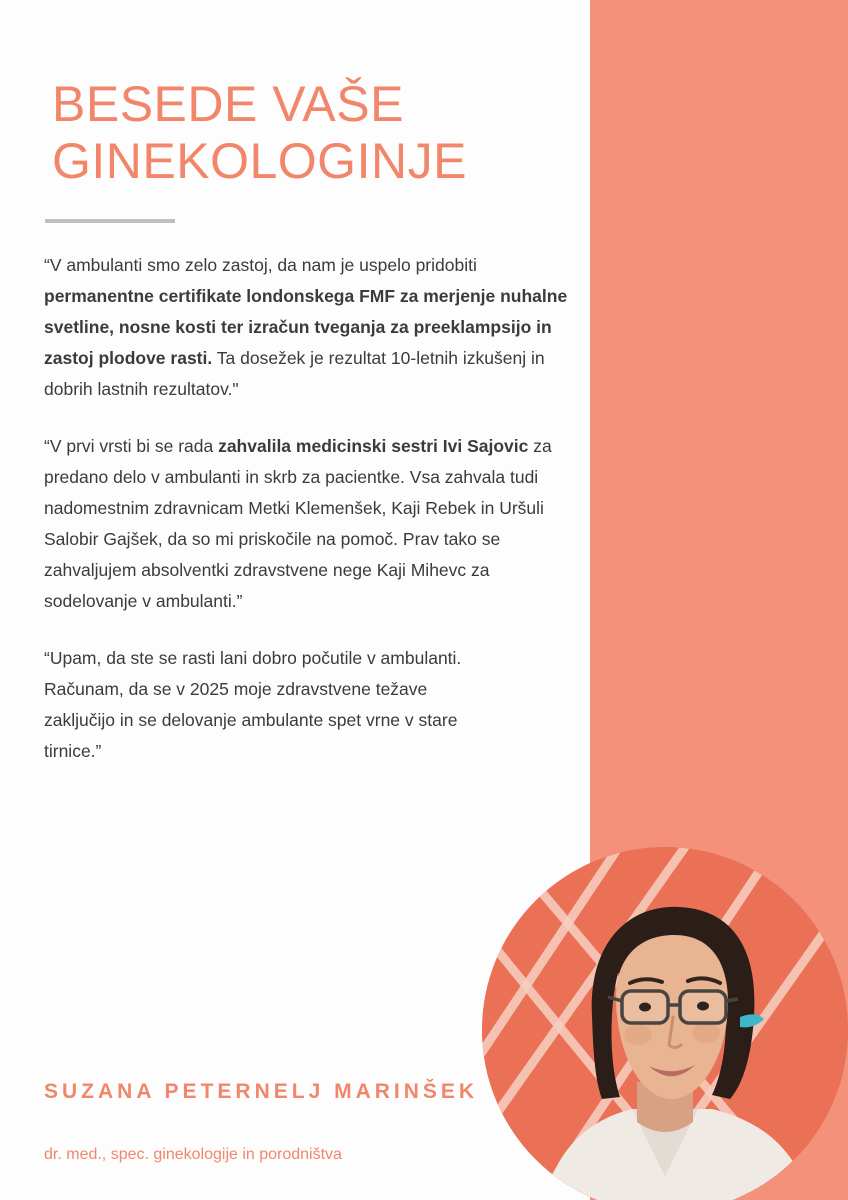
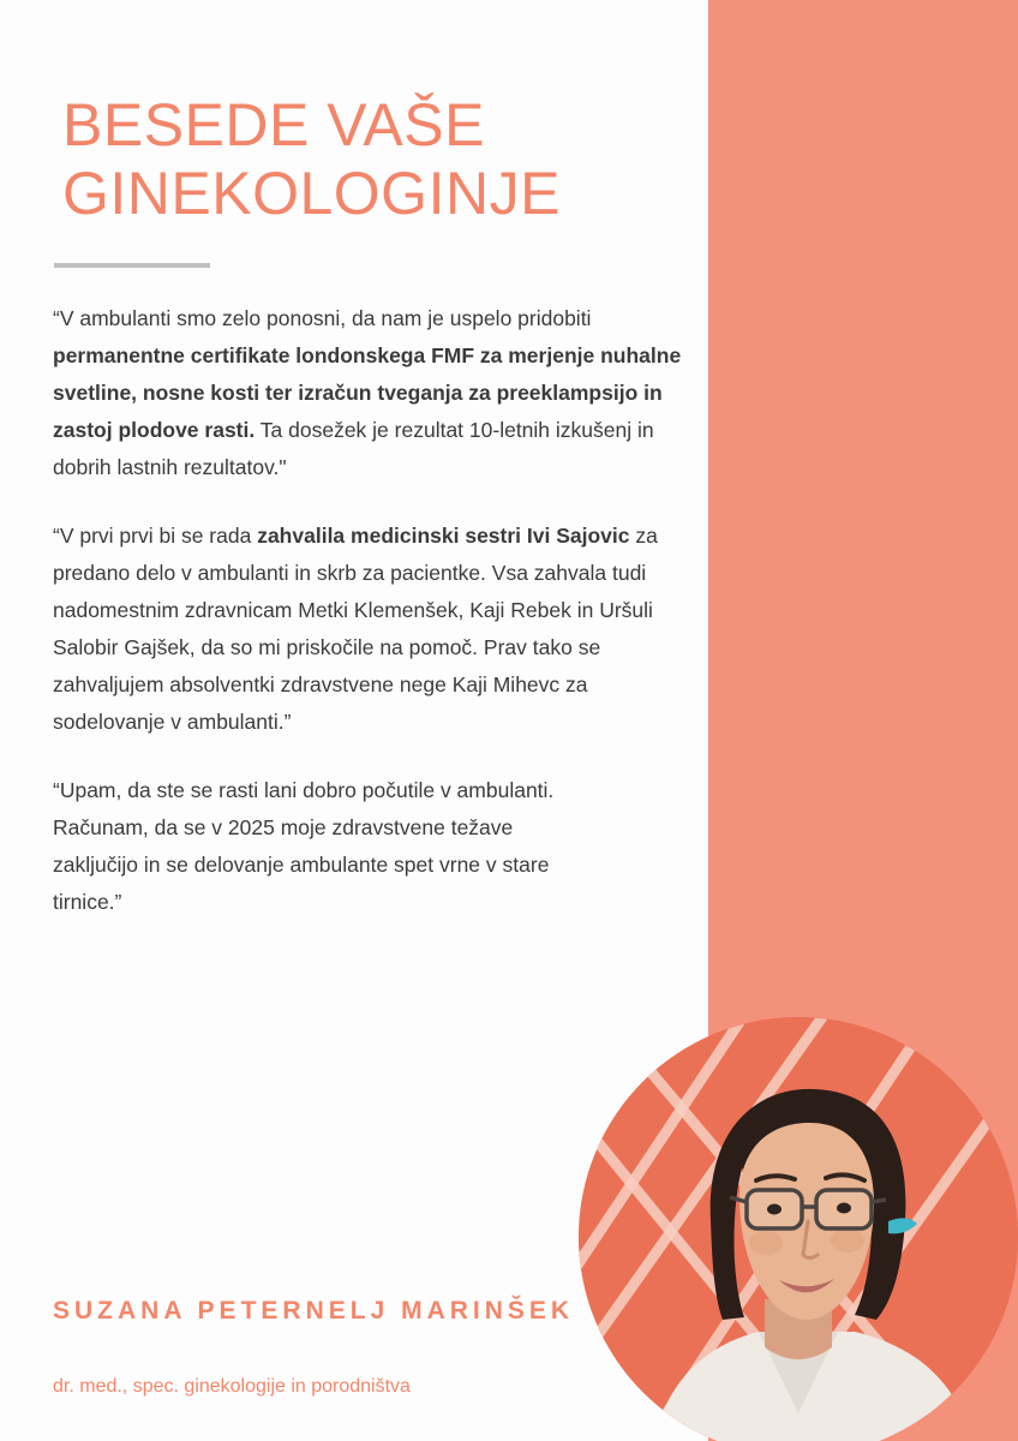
  BESEDE VAŠE GINEKOLOGINJE
- “V ambulanti smo zelo zastoj, da nam je uspelo pridobiti permanentne certifikate londonskega FMF za merjenje nuhalne svetline, nosne kosti ter izračun tveganja za preeklampsijo in zastoj plodove rasti. Ta dosežek je rezultat 10-letnih izkušenj in dobrih lastnih rezultatov."
+ “V ambulanti smo zelo ponosni, da nam je uspelo pridobiti permanentne certifikate londonskega FMF za merjenje nuhalne svetline, nosne kosti ter izračun tveganja za preeklampsijo in zastoj plodove rasti. Ta dosežek je rezultat 10-letnih izkušenj in dobrih lastnih rezultatov."
- “V prvi vrsti bi se rada zahvalila medicinski sestri Ivi Sajovic za predano delo v ambulanti in skrb za pacientke. Vsa zahvala tudi nadomestnim zdravnicam Metki Klemenšek, Kaji Rebek in Uršuli Salobir Gajšek, da so mi priskočile na pomoč. Prav tako se zahvaljujem absolventki zdravstvene nege Kaji Mihevc za sodelovanje v ambulanti.”
+ “V prvi prvi bi se rada zahvalila medicinski sestri Ivi Sajovic za predano delo v ambulanti in skrb za pacientke. Vsa zahvala tudi nadomestnim zdravnicam Metki Klemenšek, Kaji Rebek in Uršuli Salobir Gajšek, da so mi priskočile na pomoč. Prav tako se zahvaljujem absolventki zdravstvene nege Kaji Mihevc za sodelovanje v ambulanti.”
  “Upam, da ste se rasti lani dobro počutile v ambulanti. Računam, da se v 2025 moje zdravstvene težave zaključijo in se delovanje ambulante spet vrne v stare tirnice.”
  SUZANA PETERNELJ MARINŠEK
  dr. med., spec. ginekologije in porodništva
